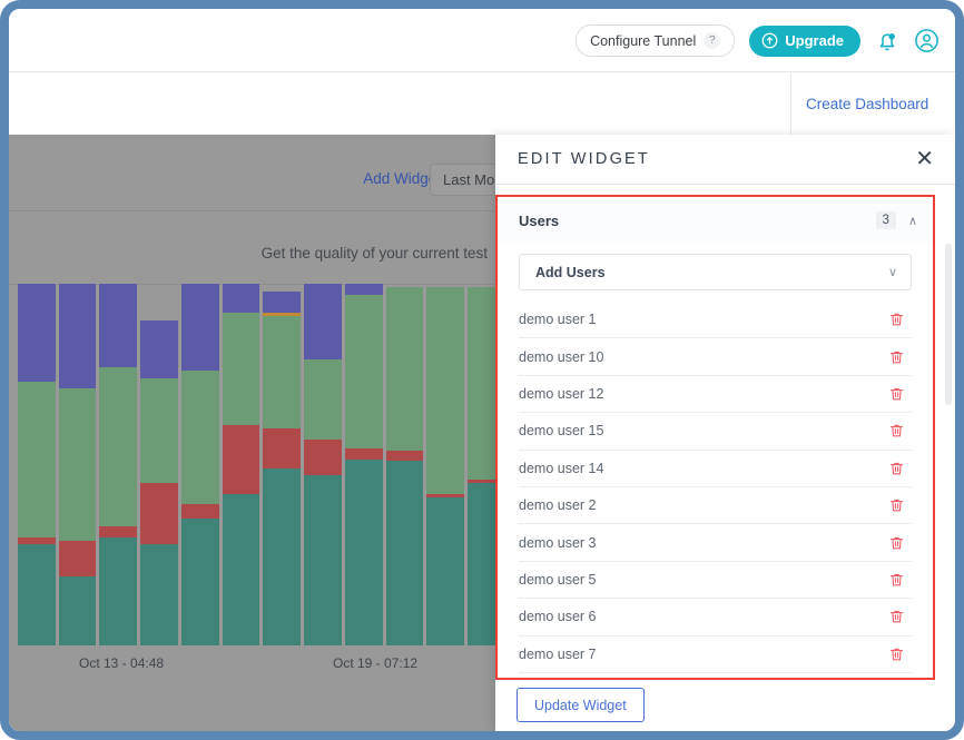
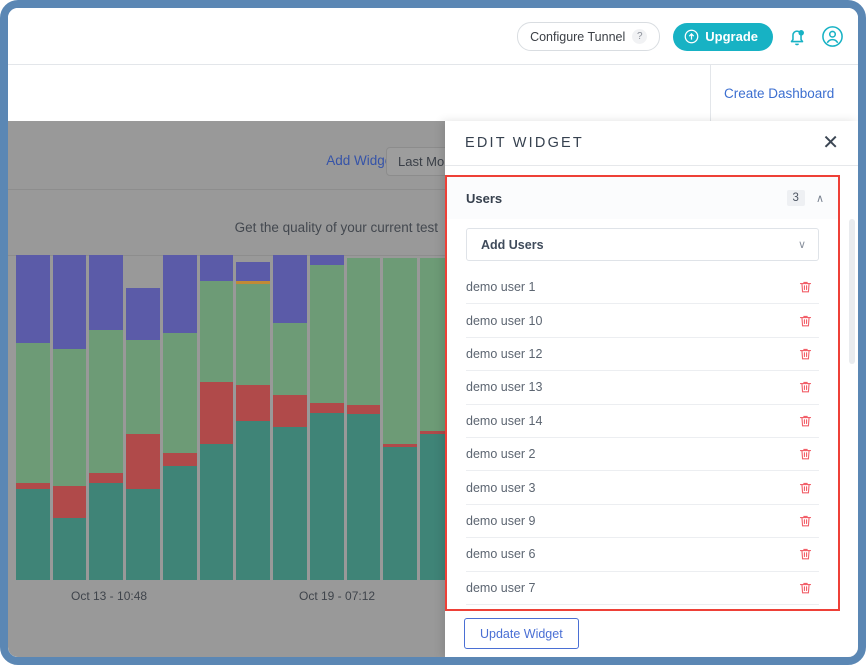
  Configure Tunnel
  ?
  Upgrade
  Create Dashboard
  Add Widg
  Get the quality of your current test
- Oct 13 - 04:48
+ Oct 13 - 10:48
  Oct 19 - 07:12
  EDIT WIDGET
  ✕
  Users
  3
  ∧
  Add Users
  ∨
  demo user 1
  demo user 10
  demo user 12
- demo user 15
+ demo user 13
  demo user 14
  demo user 2
  demo user 3
- demo user 5
+ demo user 9
  demo user 6
  demo user 7
  Update Widget
